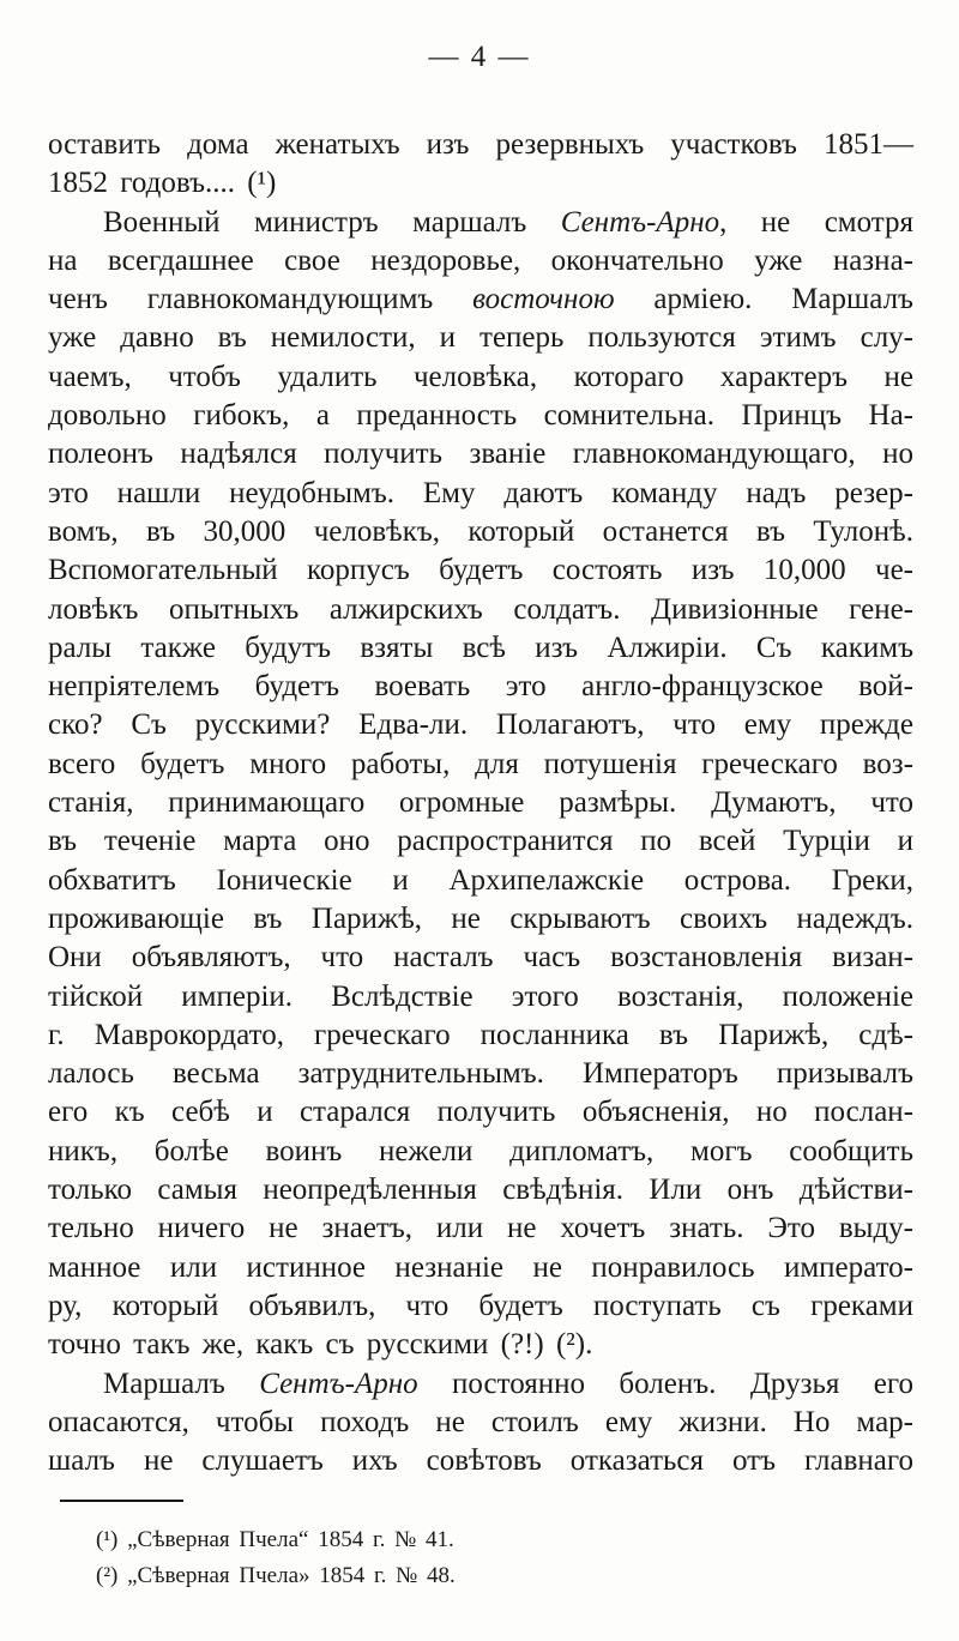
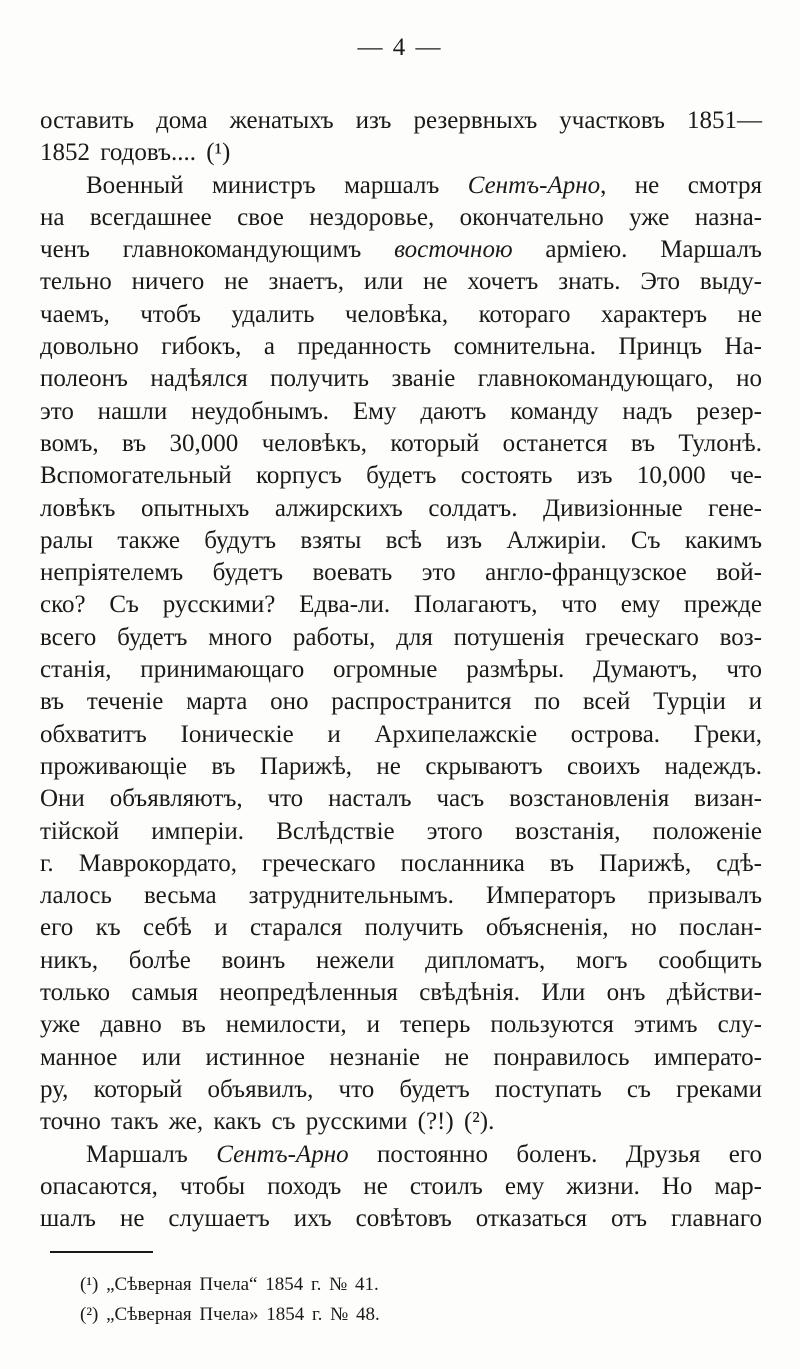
  — 4 —
  оставить дома женатыхъ изъ резервныхъ участковъ 1851—
  1852 годовъ.... (¹)
  Военный министръ маршалъ Сентъ-Арно, не смотря
  на всегдашнее свое нездоровье, окончательно уже назна-
  ченъ главнокомандующимъ восточною арміею. Маршалъ
- уже давно въ немилости, и теперь пользуются этимъ слу-
+ тельно ничего не знаетъ, или не хочетъ знать. Это выду-
  чаемъ, чтобъ удалить человѣка, котораго характеръ не
  довольно гибокъ, а преданность сомнительна. Принцъ На-
  полеонъ надѣялся получить званіе главнокомандующаго, но
  это нашли неудобнымъ. Ему даютъ команду надъ резер-
  вомъ, въ 30,000 человѣкъ, который останется въ Тулонѣ.
  Вспомогательный корпусъ будетъ состоять изъ 10,000 че-
  ловѣкъ опытныхъ алжирскихъ солдатъ. Дивизіонные гене-
  ралы также будутъ взяты всѣ изъ Алжиріи. Съ какимъ
  непріятелемъ будетъ воевать это англо-французское вой-
  ско? Съ русскими? Едва-ли. Полагаютъ, что ему прежде
  всего будетъ много работы, для потушенія греческаго воз-
  станія, принимающаго огромные размѣры. Думаютъ, что
  въ теченіе марта оно распространится по всей Турціи и
  обхватитъ Іоническіе и Архипелажскіе острова. Греки,
  проживающіе въ Парижѣ, не скрываютъ своихъ надеждъ.
  Они объявляютъ, что насталъ часъ возстановленія визан-
  тійской имперіи. Вслѣдствіе этого возстанія, положеніе
  г. Маврокордато, греческаго посланника въ Парижѣ, сдѣ-
  лалось весьма затруднительнымъ. Императоръ призывалъ
  его къ себѣ и старался получить объясненія, но послан-
  никъ, болѣе воинъ нежели дипломатъ, могъ сообщить
  только самыя неопредѣленныя свѣдѣнія. Или онъ дѣйстви-
- тельно ничего не знаетъ, или не хочетъ знать. Это выду-
+ уже давно въ немилости, и теперь пользуются этимъ слу-
  манное или истинное незнаніе не понравилось императо-
  ру, который объявилъ, что будетъ поступать съ греками
  точно такъ же, какъ съ русскими (?!) (²).
  Маршалъ Сентъ-Арно постоянно боленъ. Друзья его
  опасаются, чтобы походъ не стоилъ ему жизни. Но мар-
  шалъ не слушаетъ ихъ совѣтовъ отказаться отъ главнаго
  (¹) „Сѣверная Пчела“ 1854 г. № 41.
  (²) „Сѣверная Пчела» 1854 г. № 48.
